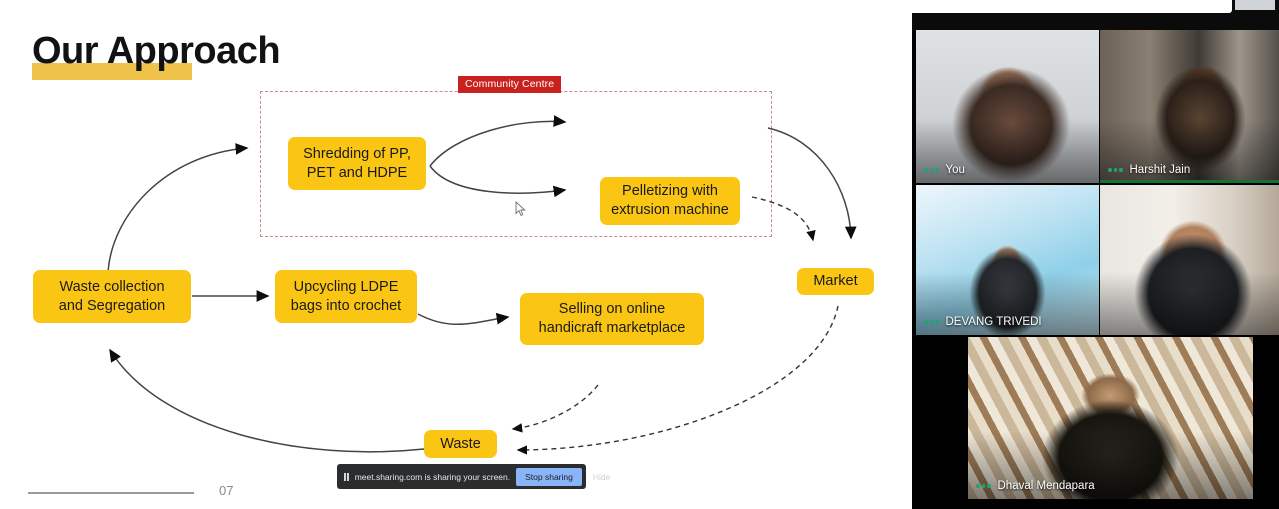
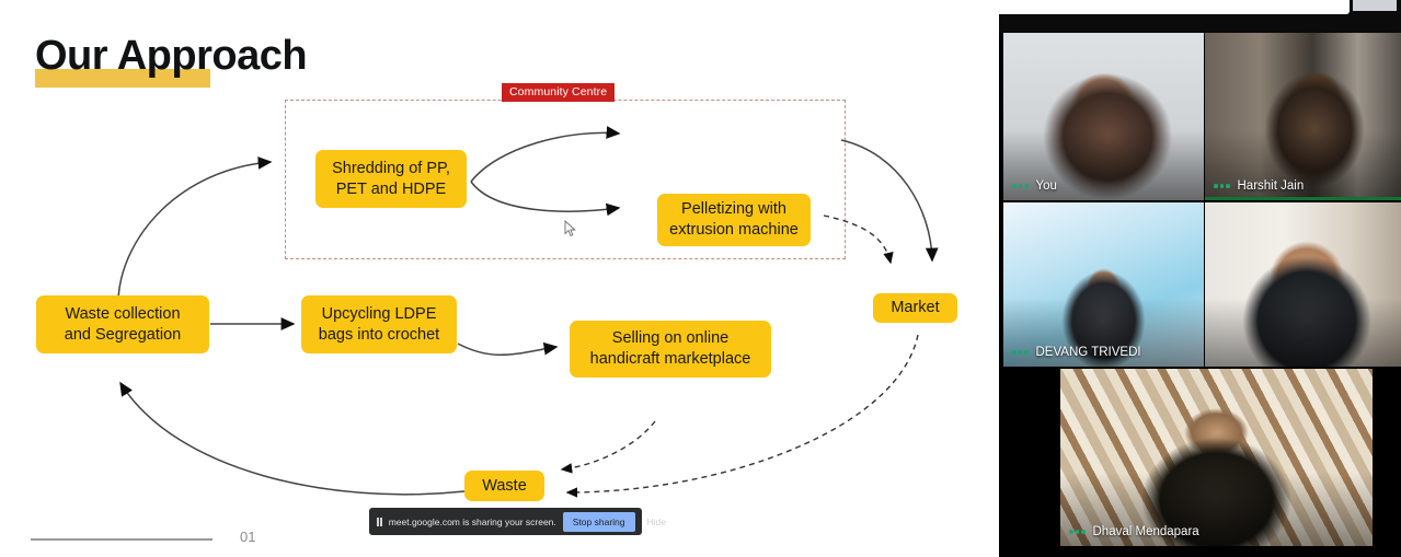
  Our Approach
  Community Centre
  Waste collection
  and Segregation
  Shredding of PP,
  PET and HDPE
  Pelletizing with
  extrusion machine
  Upcycling LDPE
  bags into crochet
  Selling on online
  handicraft marketplace
  Market
  Waste
- 07
+ 01
- meet.sharing.com is sharing your screen.
+ meet.google.com is sharing your screen.
  Stop sharing
  Hide
  You
  Harshit Jain
  DEVANG TRIVEDI
  Dhaval Mendapara
